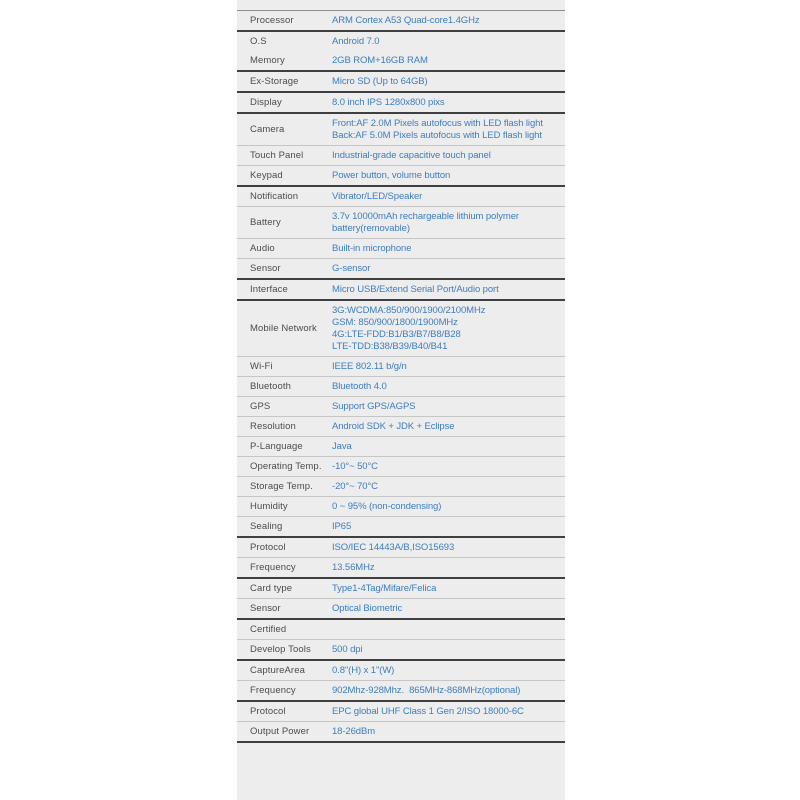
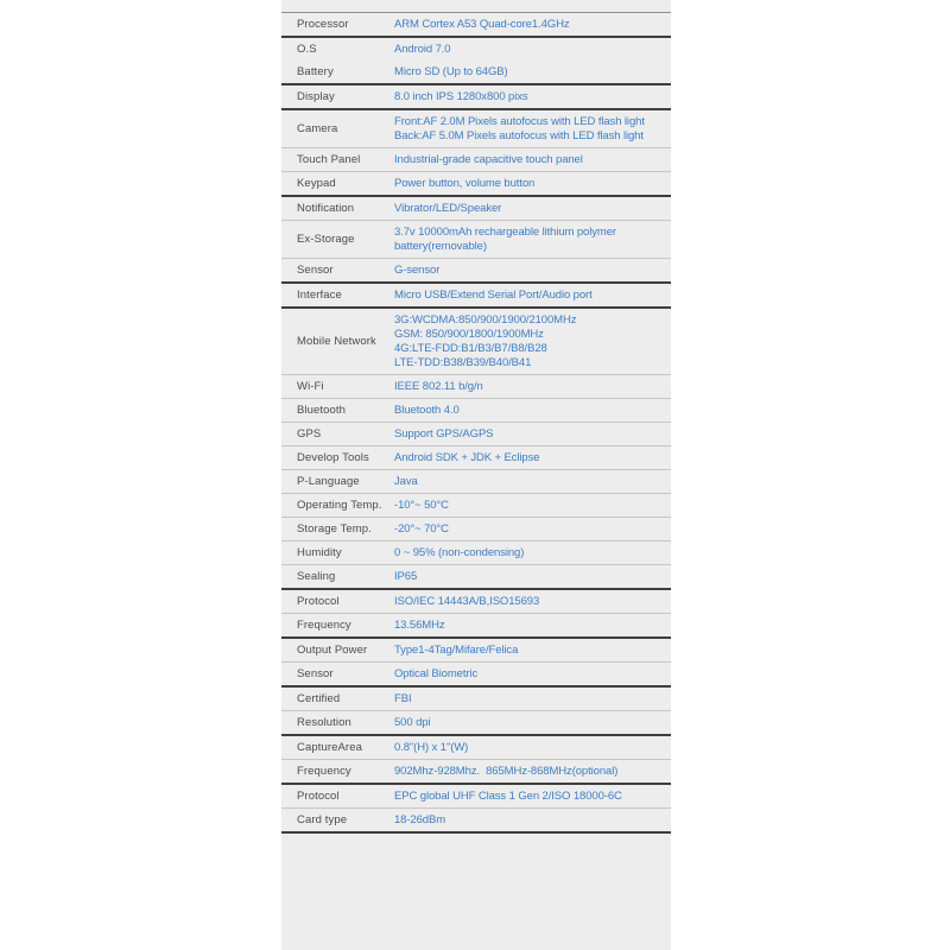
  Processor
  ARM Cortex A53 Quad-core1.4GHz
  O.S
  Android 7.0
- Memory
- 2GB ROM+16GB RAM
- Ex-Storage
+ Battery
  Micro SD (Up to 64GB)
  Display
  8.0 inch IPS 1280x800 pixs
  Camera
  Front:AF 2.0M Pixels autofocus with LED flash light
  Back:AF 5.0M Pixels autofocus with LED flash light
  Touch Panel
  Industrial-grade capacitive touch panel
  Keypad
  Power button, volume button
  Notification
  Vibrator/LED/Speaker
- Battery
+ Ex-Storage
  3.7v 10000mAh rechargeable lithium polymer
  battery(removable)
- Audio
- Built-in microphone
  Sensor
  G-sensor
  Interface
  Micro USB/Extend Serial Port/Audio port
  Mobile Network
  3G:WCDMA:850/900/1900/2100MHz
  GSM: 850/900/1800/1900MHz
  4G:LTE-FDD:B1/B3/B7/B8/B28
  LTE-TDD:B38/B39/B40/B41
  Wi-Fi
  IEEE 802.11 b/g/n
  Bluetooth
  Bluetooth 4.0
  GPS
  Support GPS/AGPS
- Resolution
+ Develop Tools
  Android SDK + JDK + Eclipse
  P-Language
  Java
  Operating Temp.
  -10°~ 50°C
  Storage Temp.
  -20°~ 70°C
  Humidity
  0 ~ 95% (non-condensing)
  Sealing
  IP65
  Protocol
  ISO/IEC 14443A/B,ISO15693
  Frequency
  13.56MHz
- Card type
+ Output Power
  Type1-4Tag/Mifare/Felica
  Sensor
  Optical Biometric
  Certified
+ FBI
- Develop Tools
+ Resolution
  500 dpi
  CaptureArea
  0.8"(H) x 1"(W)
  Frequency
  902Mhz-928Mhz. 865MHz-868MHz(optional)
  Protocol
  EPC global UHF Class 1 Gen 2/ISO 18000-6C
- Output Power
+ Card type
  18-26dBm
